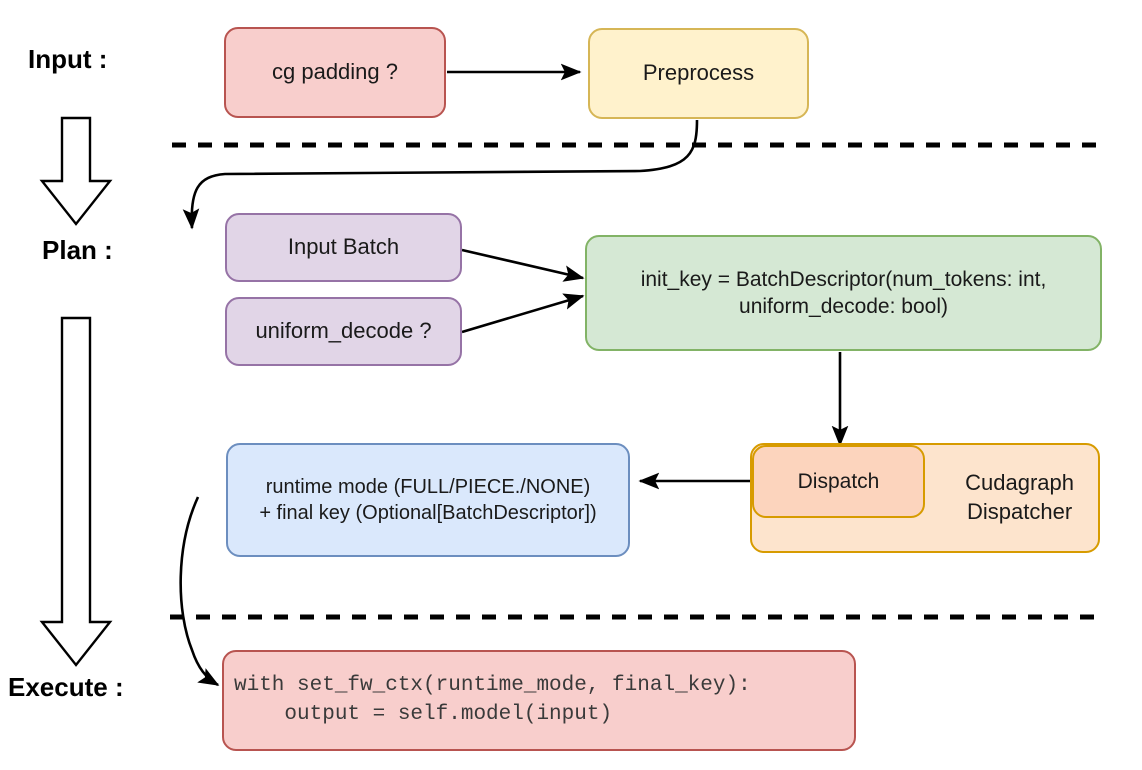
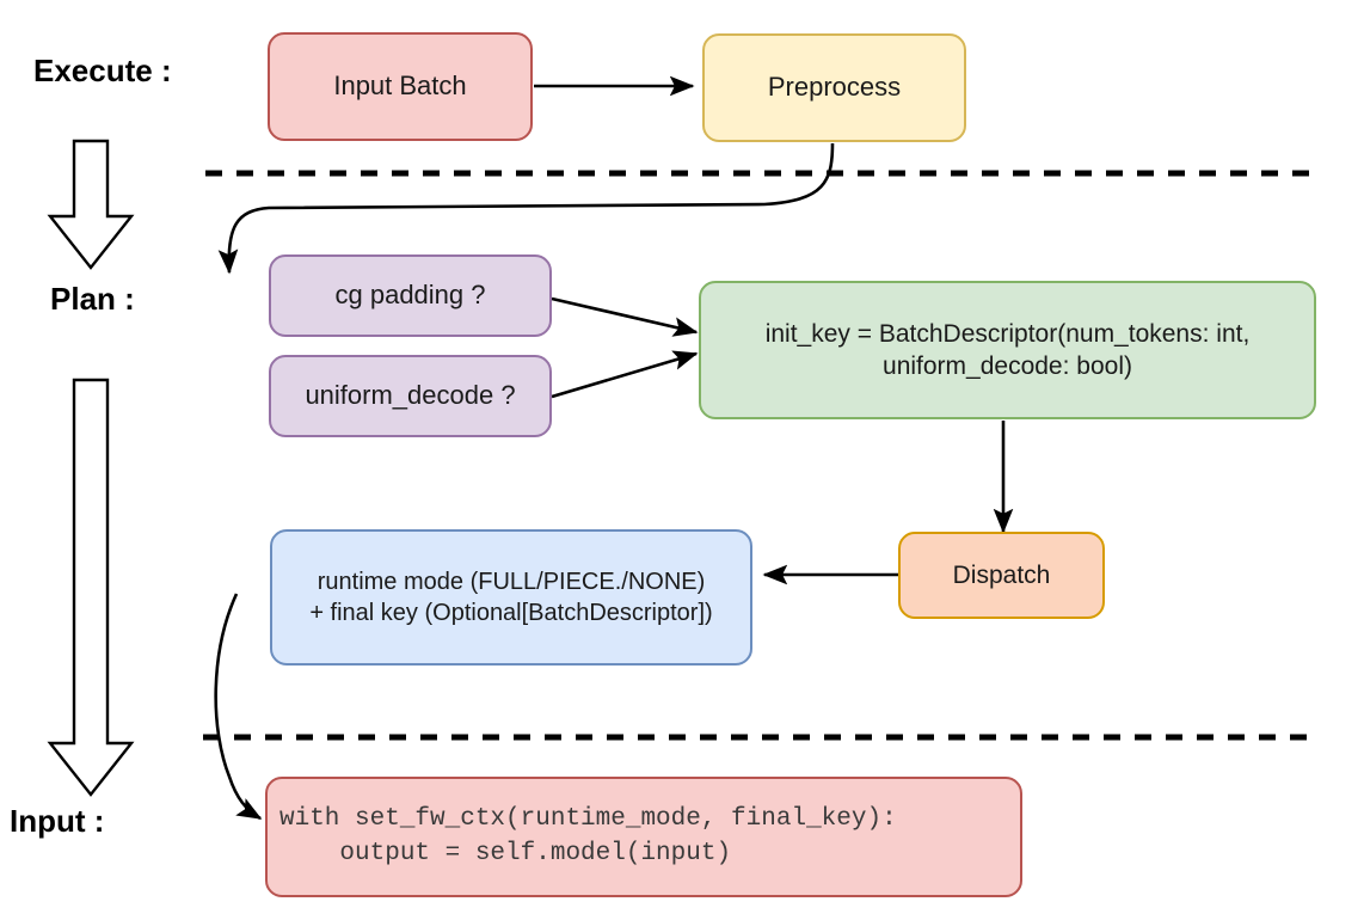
- Input :
+ Execute :
  Plan :
- Execute :
+ Input :
- cg padding ?
+ Input Batch
  Preprocess
- Input Batch
+ cg padding ?
  uniform_decode ?
  init_key = BatchDescriptor(num_tokens: int,
  uniform_decode: bool)
- Cudagraph
- Dispatcher
  Dispatch
  runtime mode (FULL/PIECE./NONE)
  + final key (Optional[BatchDescriptor])
  with set_fw_ctx(runtime_mode, final_key):
  output = self.model(input)
